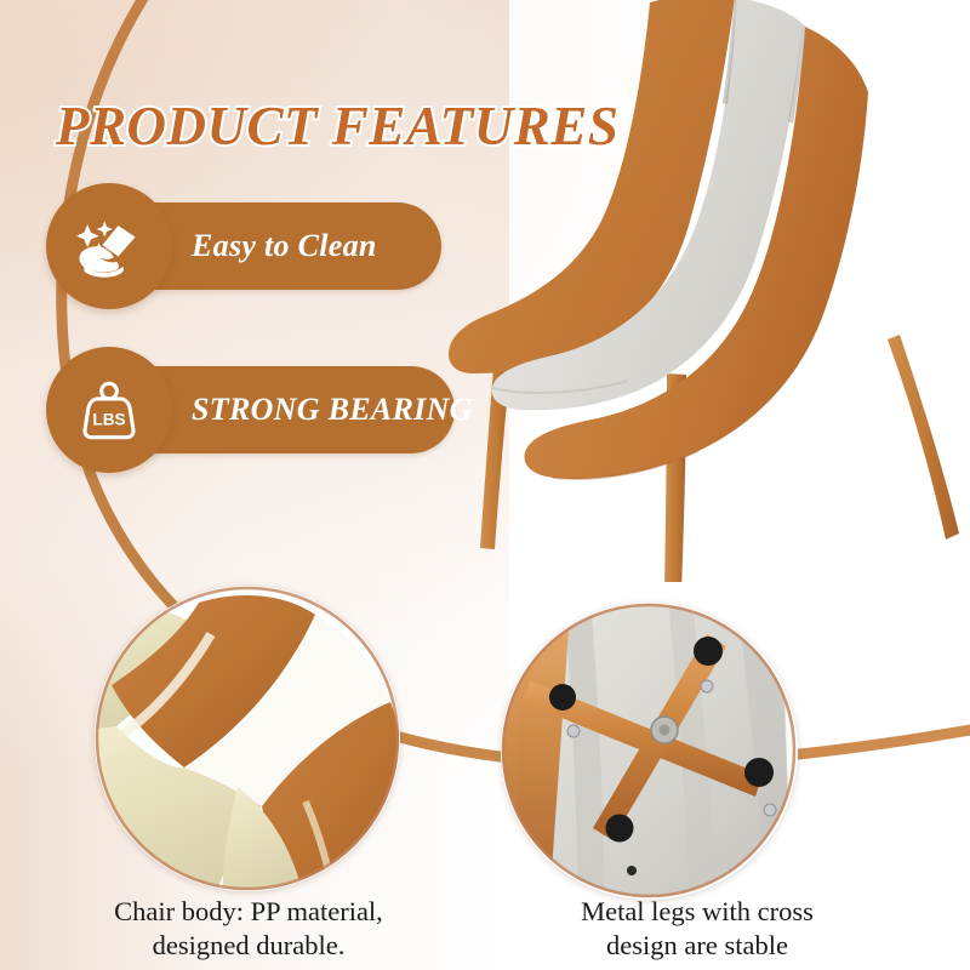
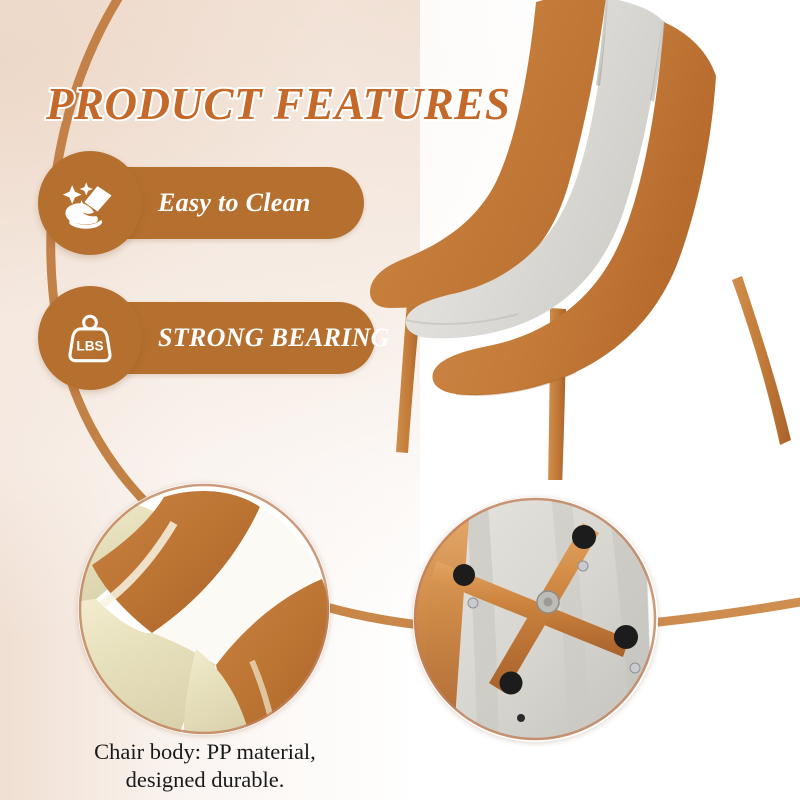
  PRODUCT FEATURES
  Easy to Clean
  STRONG BEARING
  LBS
  Chair body: PP material,
  designed durable.
- Metal legs with cross
- design are stable
